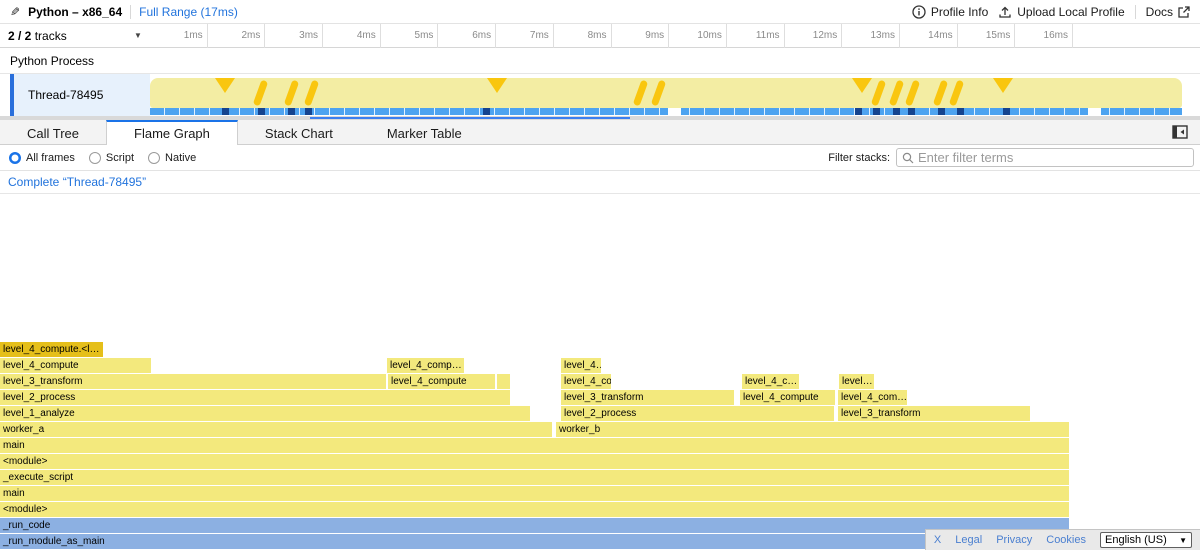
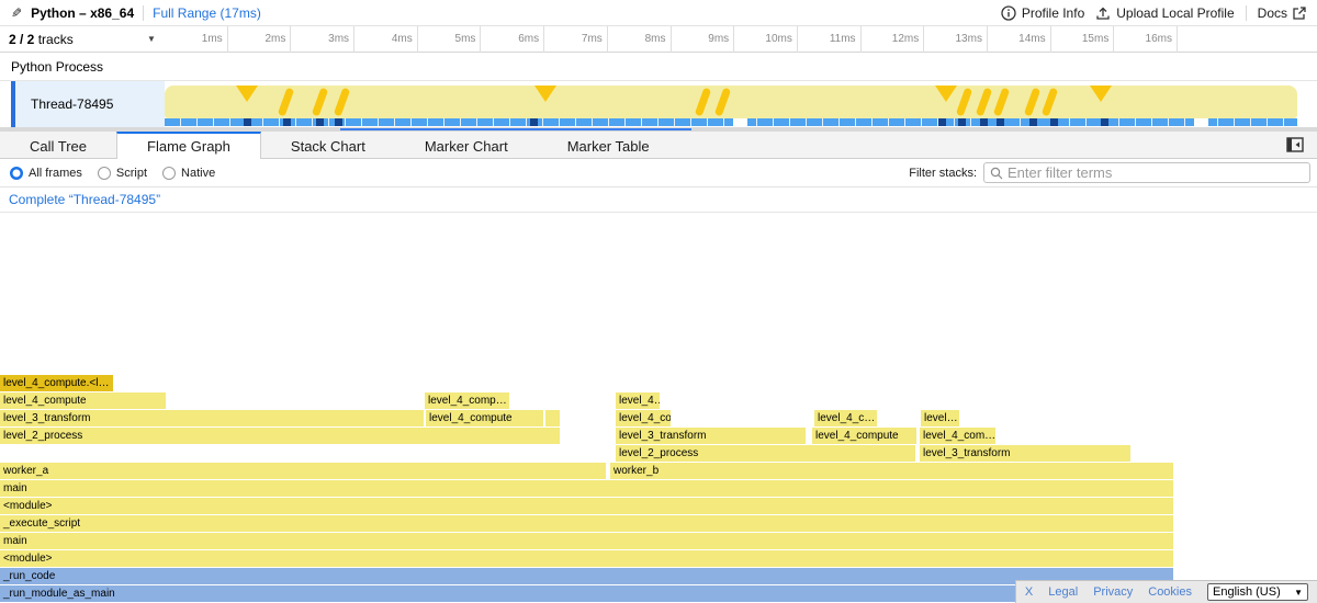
  Python – x86_64
  Full Range (17ms)
  Profile Info
  Upload Local Profile
  Docs
  2 / 2 tracks
  ▼
  1ms
  2ms
  3ms
  4ms
  5ms
  6ms
  7ms
  8ms
  9ms
  10ms
  11ms
  12ms
  13ms
  14ms
  15ms
  16ms
  Python Process
  Thread-78495
  Call Tree
  Flame Graph
  Stack Chart
+ Marker Chart
  Marker Table
  All frames
  Script
  Native
  Filter stacks:
  Enter filter terms
  Complete “Thread-78495”
  level_4_compute.<l…
  level_4_compute
  level_4_comp…
  level_4…
  level_3_transform
  level_4_compute
  level_4_co
  level_4_c…
  level…
  level_2_process
  level_3_transform
  level_4_compute
  level_4_com…
- level_1_analyze
  level_2_process
  level_3_transform
  worker_a
  worker_b
  main
  <module>
  _execute_script
  main
  <module>
  _run_code
  _run_module_as_main
  X
  Legal
  Privacy
  Cookies
  English (US)
  ▼
